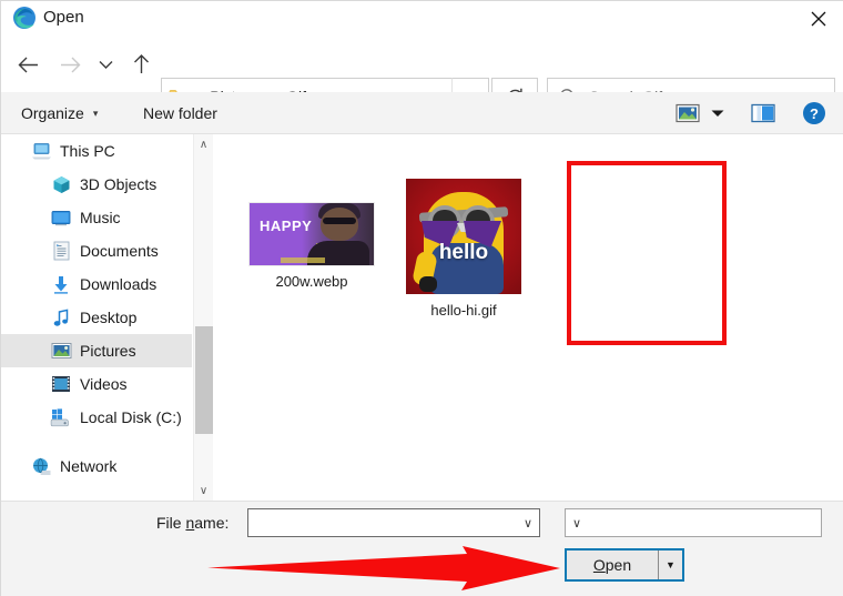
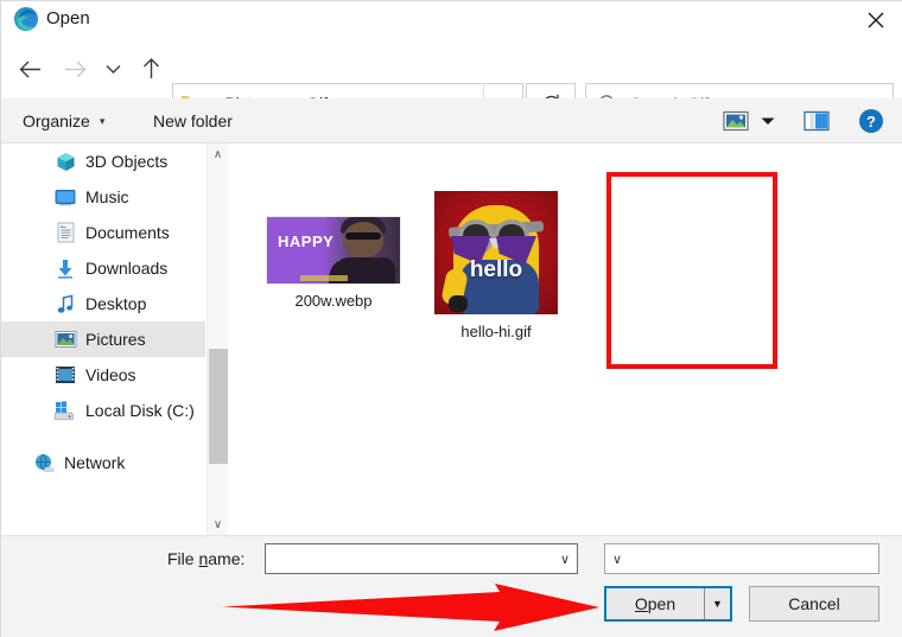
  Open
  Organize
  ▾
  New folder
  ?
- This PC
  3D Objects
  Music
  Documents
  Downloads
  Desktop
  Pictures
  Videos
  Local Disk (C:)
  Network
  ∧
  ∨
  HAPPY
  200w.webp
  hello
  hello-hi.gif
  File name:
  ∨
  ∨
  O
  pen
  ▼
+ Cancel
